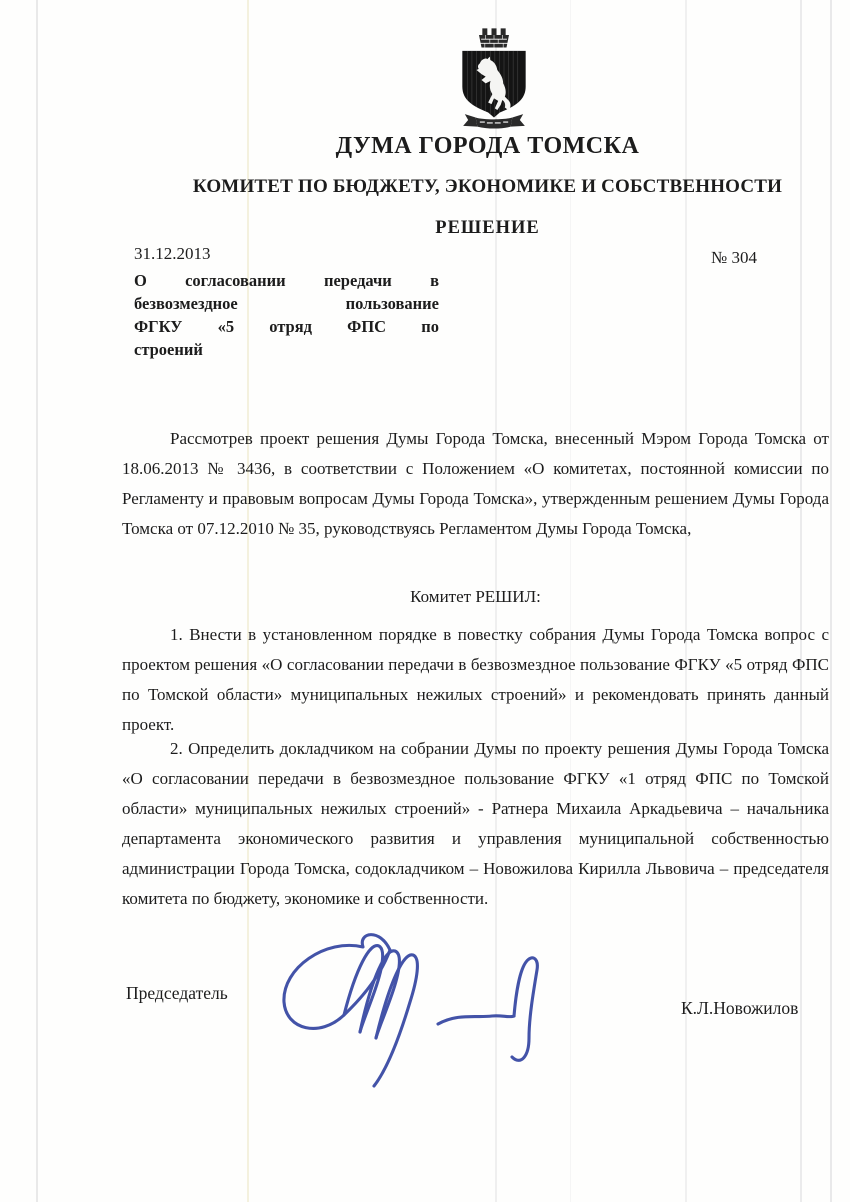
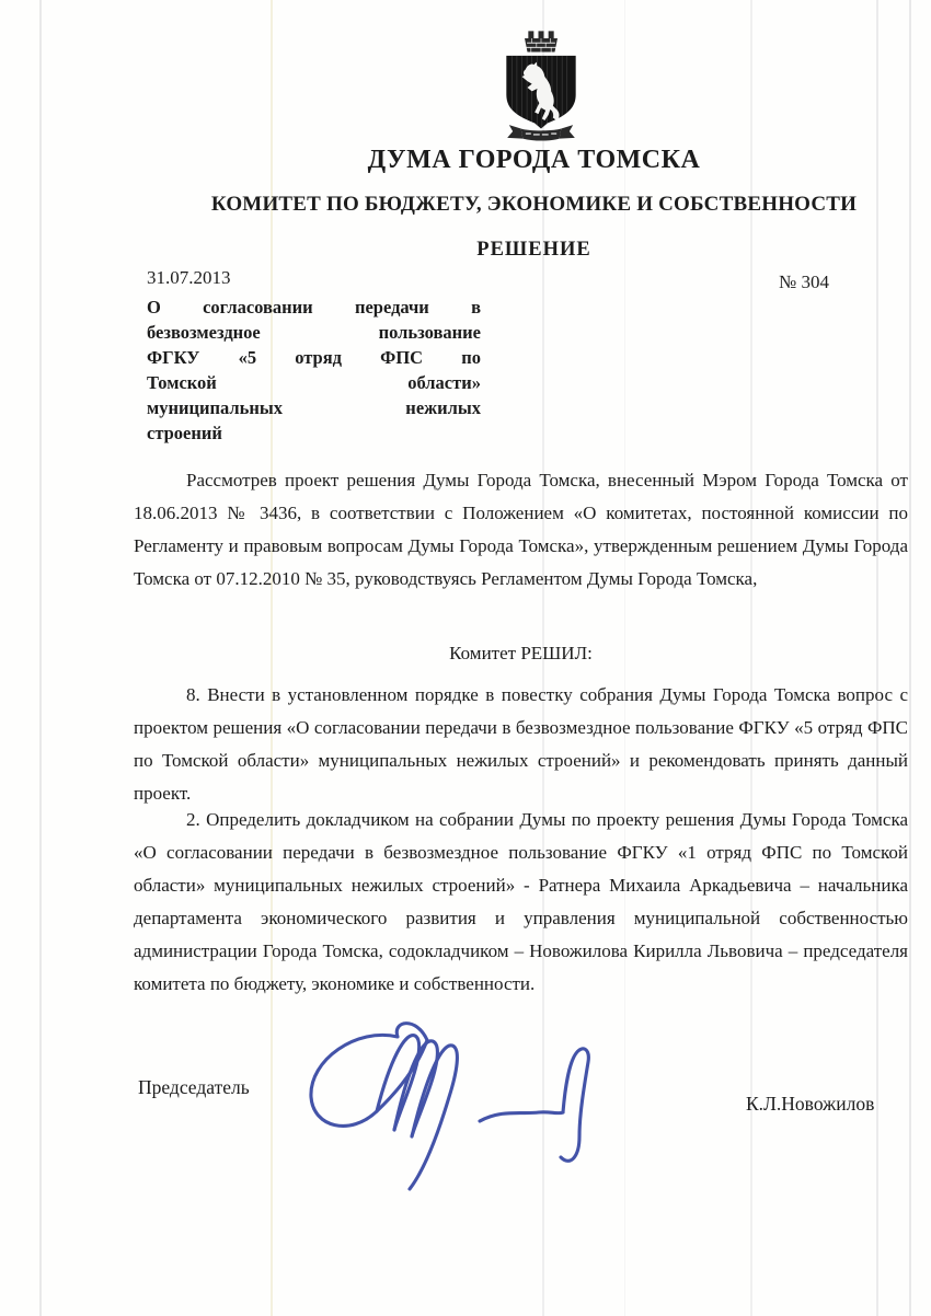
  ДУМА ГОРОДА ТОМСКА
  КОМИТЕТ ПО БЮДЖЕТУ, ЭКОНОМИКЕ И СОБСТВЕННОСТИ
  РЕШЕНИЕ
- 31.12.2013
+ 31.07.2013
  № 304
  О согласовании передачи в
  безвозмездное пользование
  ФГКУ «5 отряд ФПС по
+ Томской области»
+ муниципальных нежилых
  строений
  Рассмотрев проект решения Думы Города Томска, внесенный Мэром Города Томска от 18.06.2013 № 3436, в соответствии с Положением «О комитетах, постоянной комиссии по Регламенту и правовым вопросам Думы Города Томска», утвержденным решением Думы Города Томска от 07.12.2010 № 35, руководствуясь Регламентом Думы Города Томска,
  Комитет РЕШИЛ:
- 1. Внести в установленном порядке в повестку собрания Думы Города Томска вопрос с проектом решения «О согласовании передачи в безвозмездное пользование ФГКУ «5 отряд ФПС по Томской области» муниципальных нежилых строений» и рекомендовать принять данный проект.
+ 8. Внести в установленном порядке в повестку собрания Думы Города Томска вопрос с проектом решения «О согласовании передачи в безвозмездное пользование ФГКУ «5 отряд ФПС по Томской области» муниципальных нежилых строений» и рекомендовать принять данный проект.
  2. Определить докладчиком на собрании Думы по проекту решения Думы Города Томска «О согласовании передачи в безвозмездное пользование ФГКУ «1 отряд ФПС по Томской области» муниципальных нежилых строений» - Ратнера Михаила Аркадьевича – начальника департамента экономического развития и управления муниципальной собственностью администрации Города Томска, содокладчиком – Новожилова Кирилла Львовича – председателя комитета по бюджету, экономике и собственности.
  Председатель
  К.Л.Новожилов
